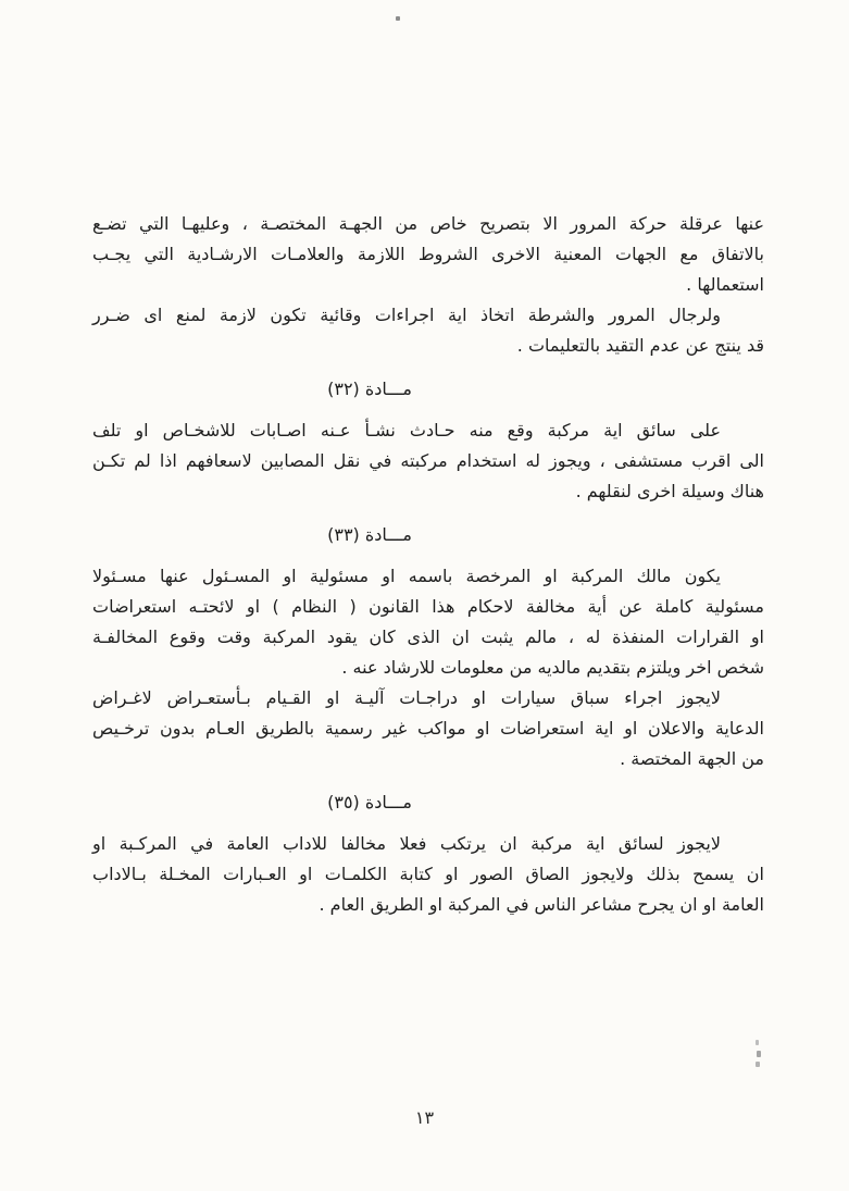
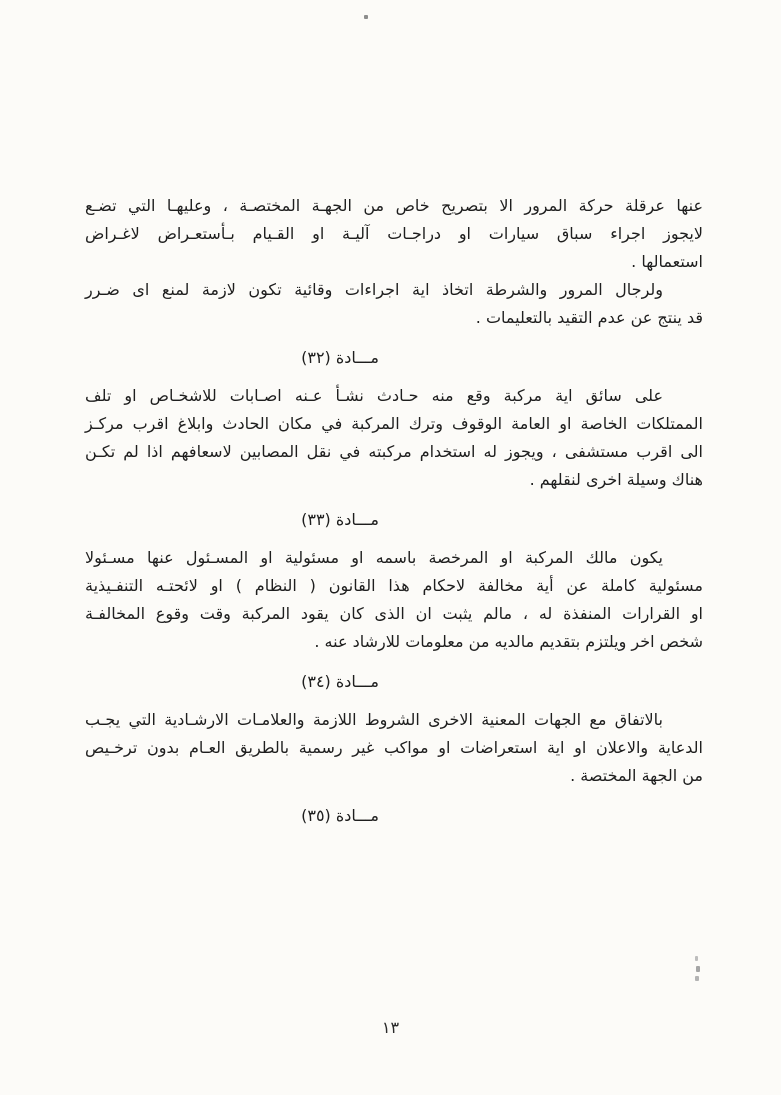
  عنها عرقلة حركة المرور الا بتصريح خاص من الجهـة المختصـة ، وعليهـا التي تضـع
- بالاتفاق مع الجهات المعنية الاخرى الشروط اللازمة والعلامـات الارشـادية التي يجـب
+ لايجوز اجراء سباق سيارات او دراجـات آليـة او القـيام بـأستعـراض لاغـراض
  استعمالها .
  ولرجال المرور والشرطة اتخاذ اية اجراءات وقائية تكون لازمة لمنع اى ضـرر
  قد ينتج عن عدم التقيد بالتعليمات .
  مـــادة (٣٢)
  على سائق اية مركبة وقع منه حـادث نشـأ عـنه اصـابات للاشخـاص او تلف
+ الممتلكات الخاصة او العامة الوقوف وترك المركبة في مكان الحادث وابلاغ اقرب مركـز
  الى اقرب مستشفى ، ويجوز له استخدام مركبته في نقل المصابين لاسعافهم اذا لم تكـن
  هناك وسيلة اخرى لنقلهم .
  مـــادة (٣٣)
  يكون مالك المركبة او المرخصة باسمه او مسئولية او المسـئول عنها مسـئولا
- مسئولية كاملة عن أية مخالفة لاحكام هذا القانون ( النظام ) او لائحتـه استعراضات
+ مسئولية كاملة عن أية مخالفة لاحكام هذا القانون ( النظام ) او لائحتـه التنفـيذية
  او القرارات المنفذة له ، مالم يثبت ان الذى كان يقود المركبة وقت وقوع المخالفـة
  شخص اخر ويلتزم بتقديم مالديه من معلومات للارشاد عنه .
+ مـــادة (٣٤)
- لايجوز اجراء سباق سيارات او دراجـات آليـة او القـيام بـأستعـراض لاغـراض
+ بالاتفاق مع الجهات المعنية الاخرى الشروط اللازمة والعلامـات الارشـادية التي يجـب
  الدعاية والاعلان او اية استعراضات او مواكب غير رسمية بالطريق العـام بدون ترخـيص
  من الجهة المختصة .
  مـــادة (٣٥)
- لايجوز لسائق اية مركبة ان يرتكب فعلا مخالفا للاداب العامة في المركـبة او
- ان يسمح بذلك ولايجوز الصاق الصور او كتابة الكلمـات او العـبارات المخـلة بـالاداب
- العامة او ان يجرح مشاعر الناس في المركبة او الطريق العام .
  ١٣
